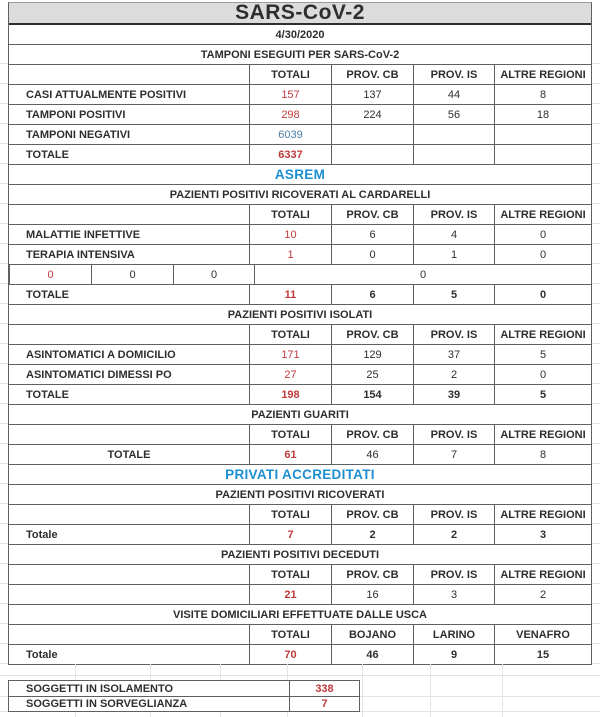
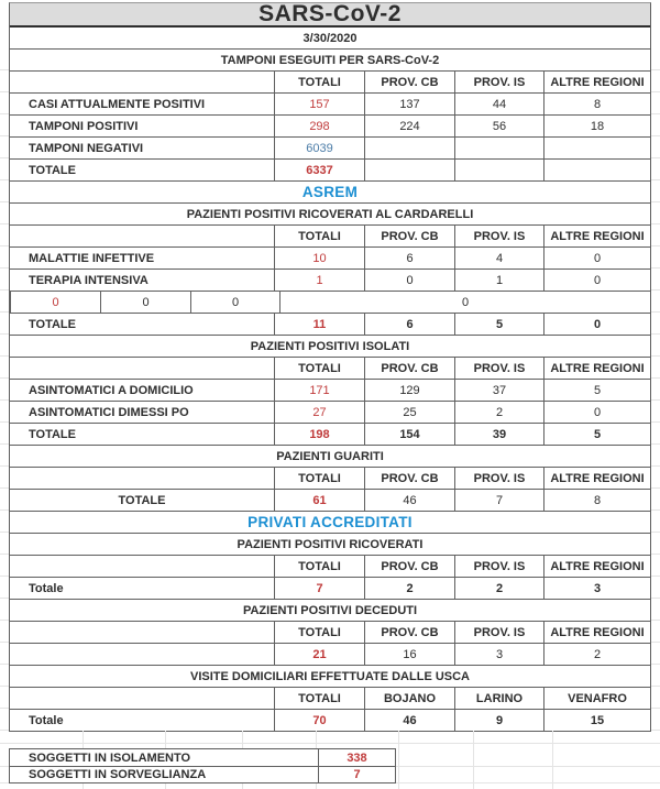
  SARS-CoV-2
- 4/30/2020
+ 3/30/2020
  TAMPONI ESEGUITI PER SARS-CoV-2
  TOTALI
  PROV. CB
  PROV. IS
  ALTRE REGIONI
  CASI ATTUALMENTE POSITIVI
  157
  137
  44
  8
  TAMPONI POSITIVI
  298
  224
  56
  18
  TAMPONI NEGATIVI
  6039
  TOTALE
  6337
  ASREM
  PAZIENTI POSITIVI RICOVERATI AL CARDARELLI
  TOTALI
  PROV. CB
  PROV. IS
  ALTRE REGIONI
  MALATTIE INFETTIVE
  10
  6
  4
  0
  TERAPIA INTENSIVA
  1
  0
  1
  0
  0
  0
  0
  0
  TOTALE
  11
  6
  5
  0
  PAZIENTI POSITIVI ISOLATI
  TOTALI
  PROV. CB
  PROV. IS
  ALTRE REGIONI
  ASINTOMATICI A DOMICILIO
  171
  129
  37
  5
  ASINTOMATICI DIMESSI PO
  27
  25
  2
  0
  TOTALE
  198
  154
  39
  5
  PAZIENTI GUARITI
  TOTALI
  PROV. CB
  PROV. IS
  ALTRE REGIONI
  TOTALE
  61
  46
  7
  8
  PRIVATI ACCREDITATI
  PAZIENTI POSITIVI RICOVERATI
  TOTALI
  PROV. CB
  PROV. IS
  ALTRE REGIONI
  Totale
  7
  2
  2
  3
  PAZIENTI POSITIVI DECEDUTI
  TOTALI
  PROV. CB
  PROV. IS
  ALTRE REGIONI
  21
  16
  3
  2
  VISITE DOMICILIARI EFFETTUATE DALLE USCA
  TOTALI
  BOJANO
  LARINO
  VENAFRO
  Totale
  70
  46
  9
  15
  SOGGETTI IN ISOLAMENTO
  338
  SOGGETTI IN SORVEGLIANZA
  7
